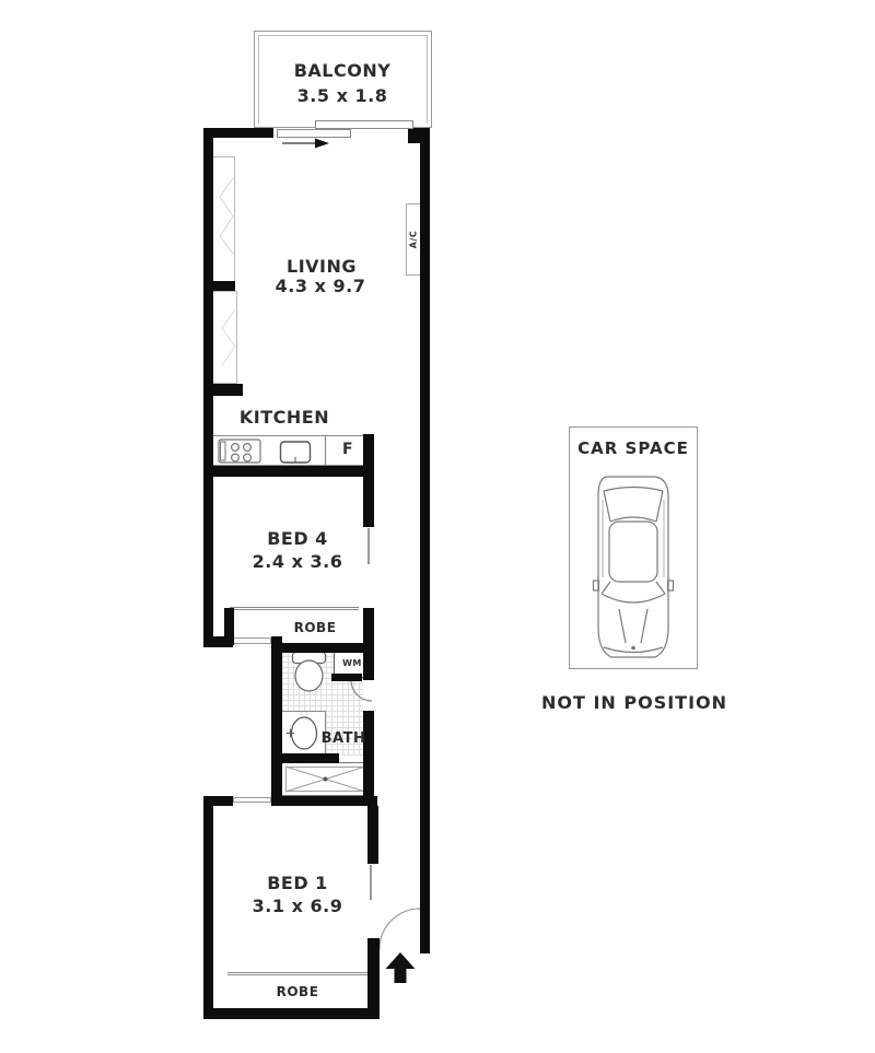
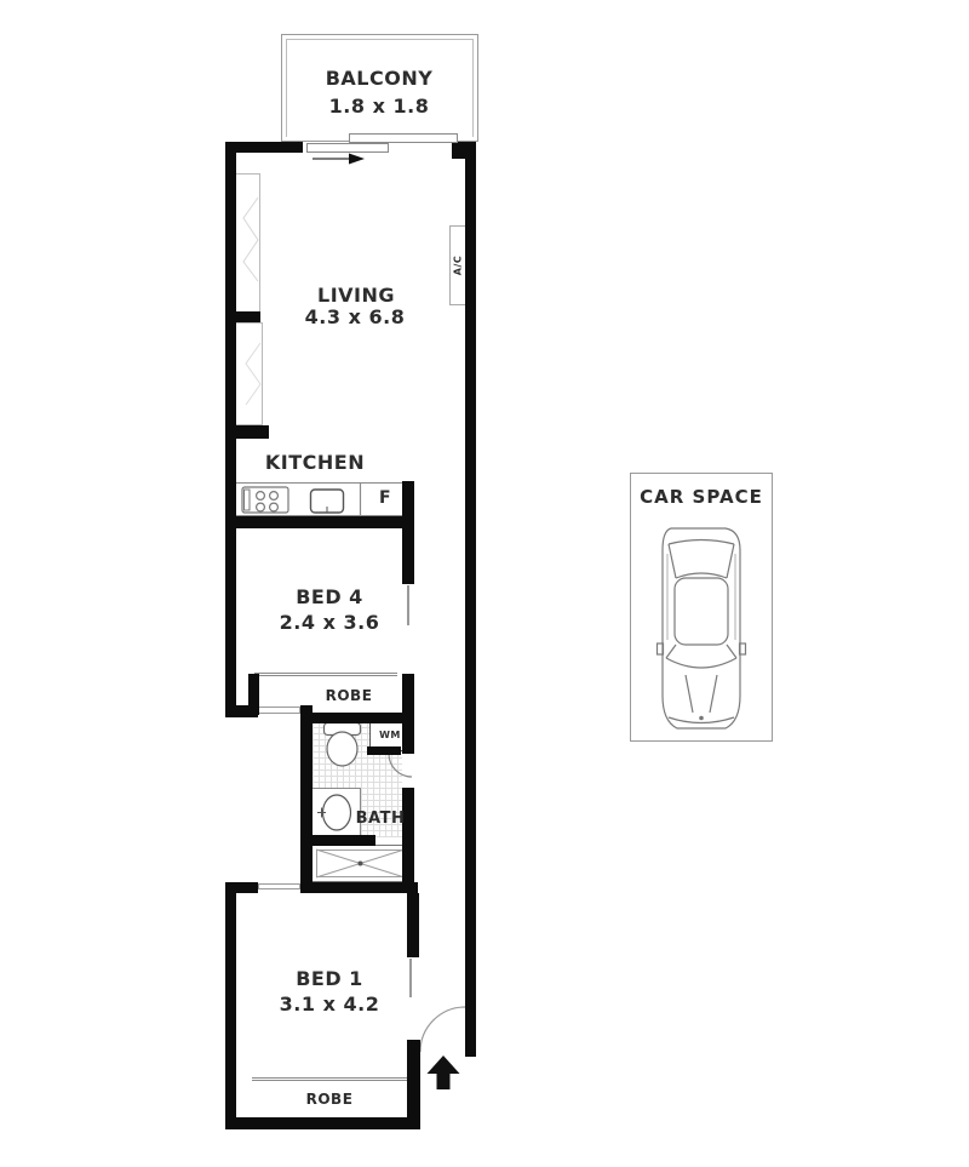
  BALCONY
- 3.5 x 1.8
+ 1.8 x 1.8
  LIVING
- 4.3 x 9.7
+ 4.3 x 6.8
  KITCHEN
  F
  BED 4
  2.4 x 3.6
  ROBE
  WM
  BATH
  BED 1
- 3.1 x 6.9
+ 3.1 x 4.2
  ROBE
  CAR SPACE
- NOT IN POSITION
